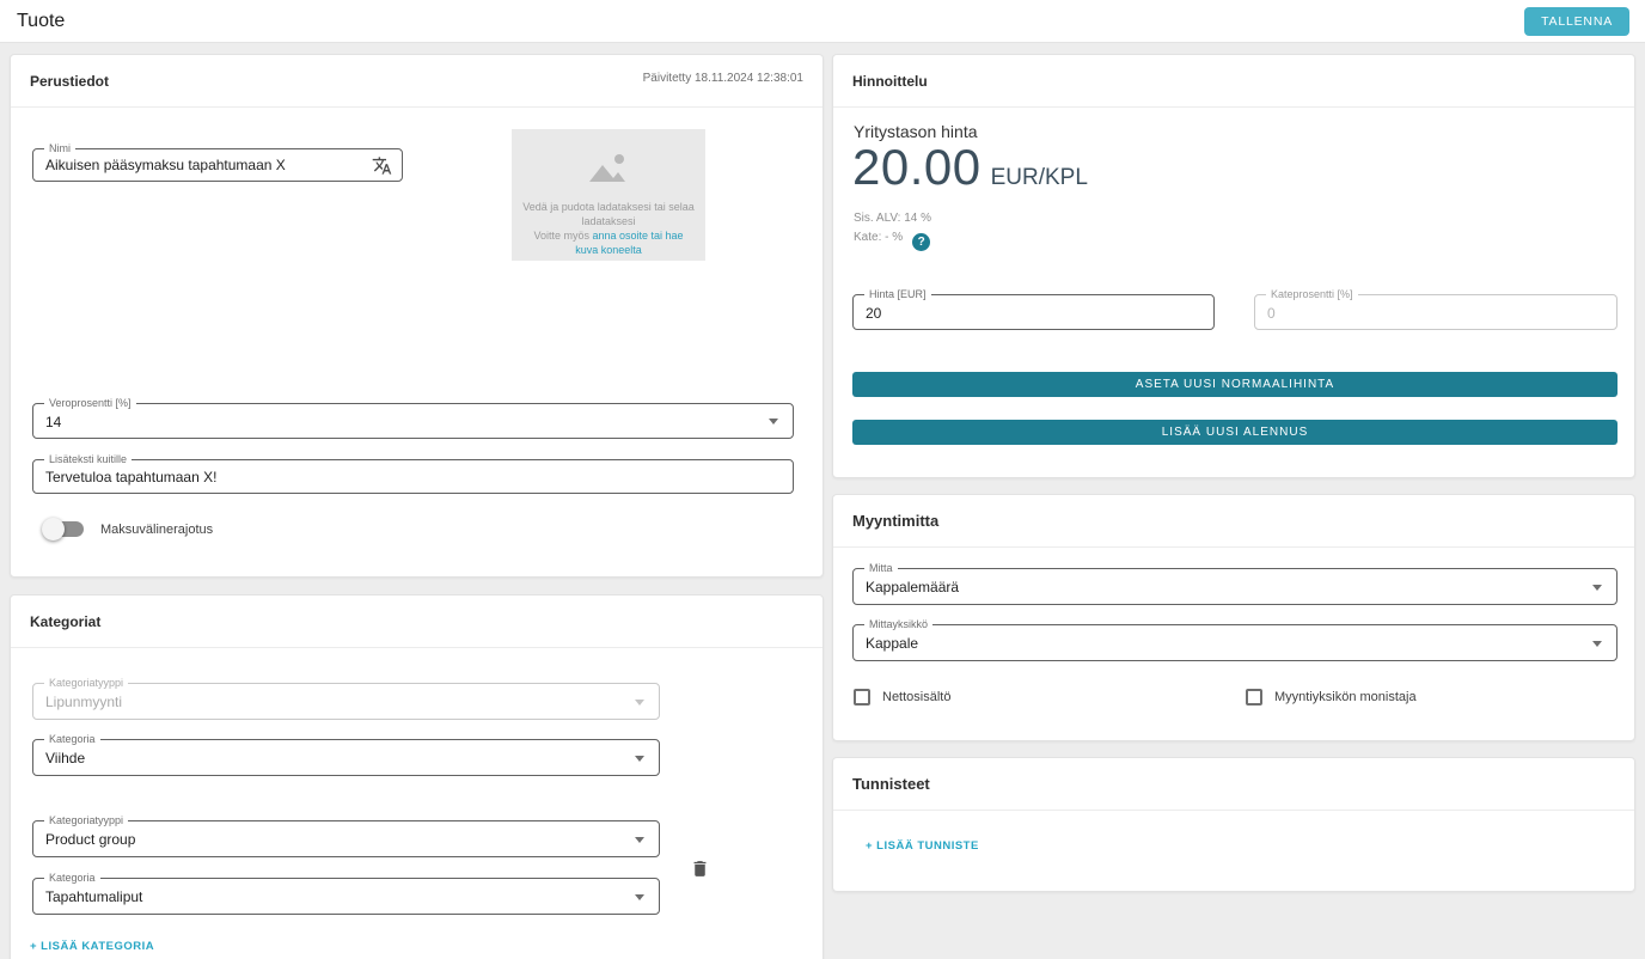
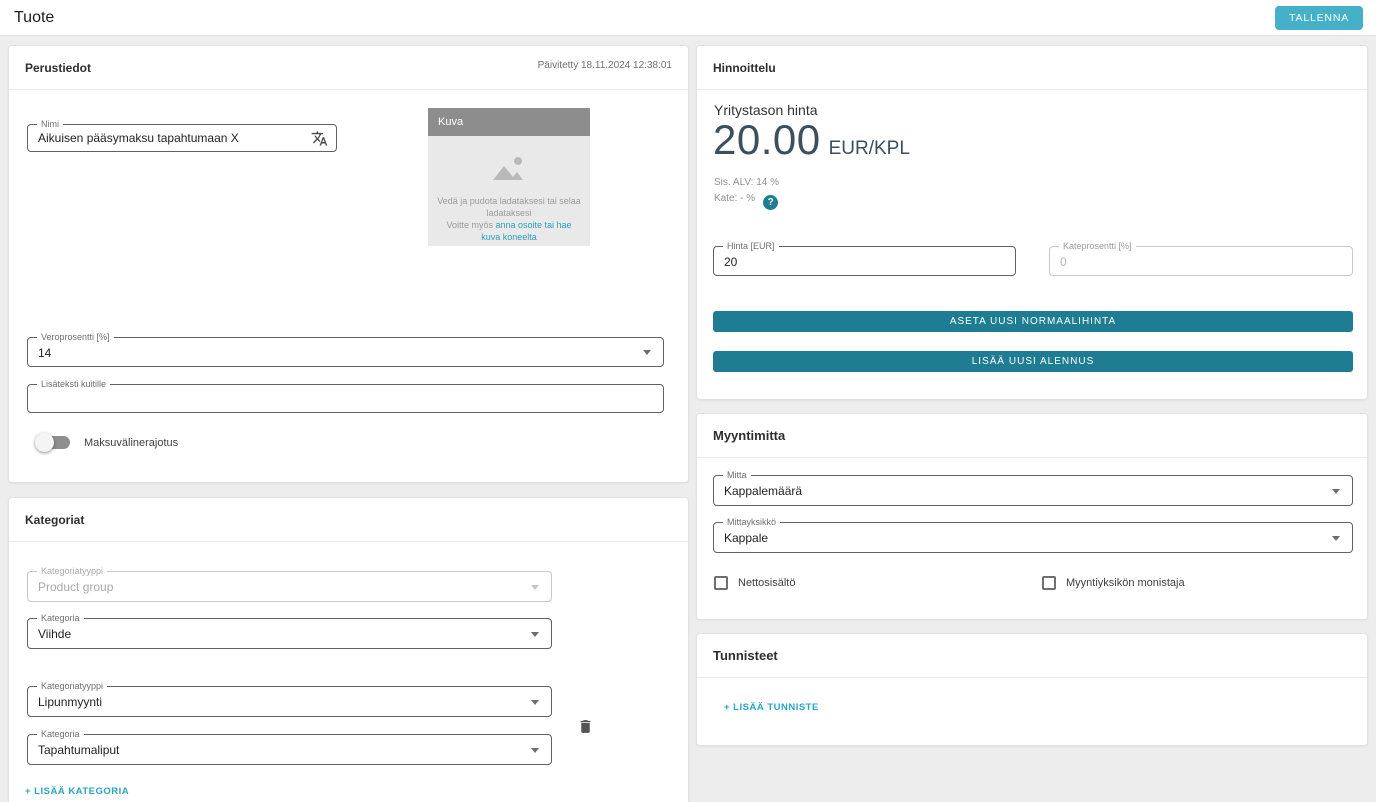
  Tuote
  TALLENNA
  Perustiedot
  Päivitetty 18.11.2024 12:38:01
  Nimi
  Aikuisen pääsymaksu tapahtumaan X
+ Kuva
  Vedä ja pudota ladataksesi tai selaa ladataksesi
  Voitte myös anna osoite tai hae kuva koneelta
  Veroprosentti [%]
  14
  Lisäteksti kuitille
- Tervetuloa tapahtumaan X!
  Maksuvälinerajotus
  Kategoriat
  Kategoriatyyppi
- Lipunmyynti
+ Product group
  Kategoria
  Viihde
  Kategoriatyyppi
- Product group
+ Lipunmyynti
  Kategoria
  Tapahtumaliput
  + LISÄÄ KATEGORIA
  Hinnoittelu
  Yritystason hinta
  20.00 EUR/KPL
  Sis. ALV: 14 %
  Kate: - % ?
  Hinta [EUR]
  20
  Kateprosentti [%]
  0
  ASETA UUSI NORMAALIHINTA
  LISÄÄ UUSI ALENNUS
  Myyntimitta
  Mitta
  Kappalemäärä
  Mittayksikkö
  Kappale
  Nettosisältö
  Myyntiyksikön monistaja
  Tunnisteet
  + LISÄÄ TUNNISTE
